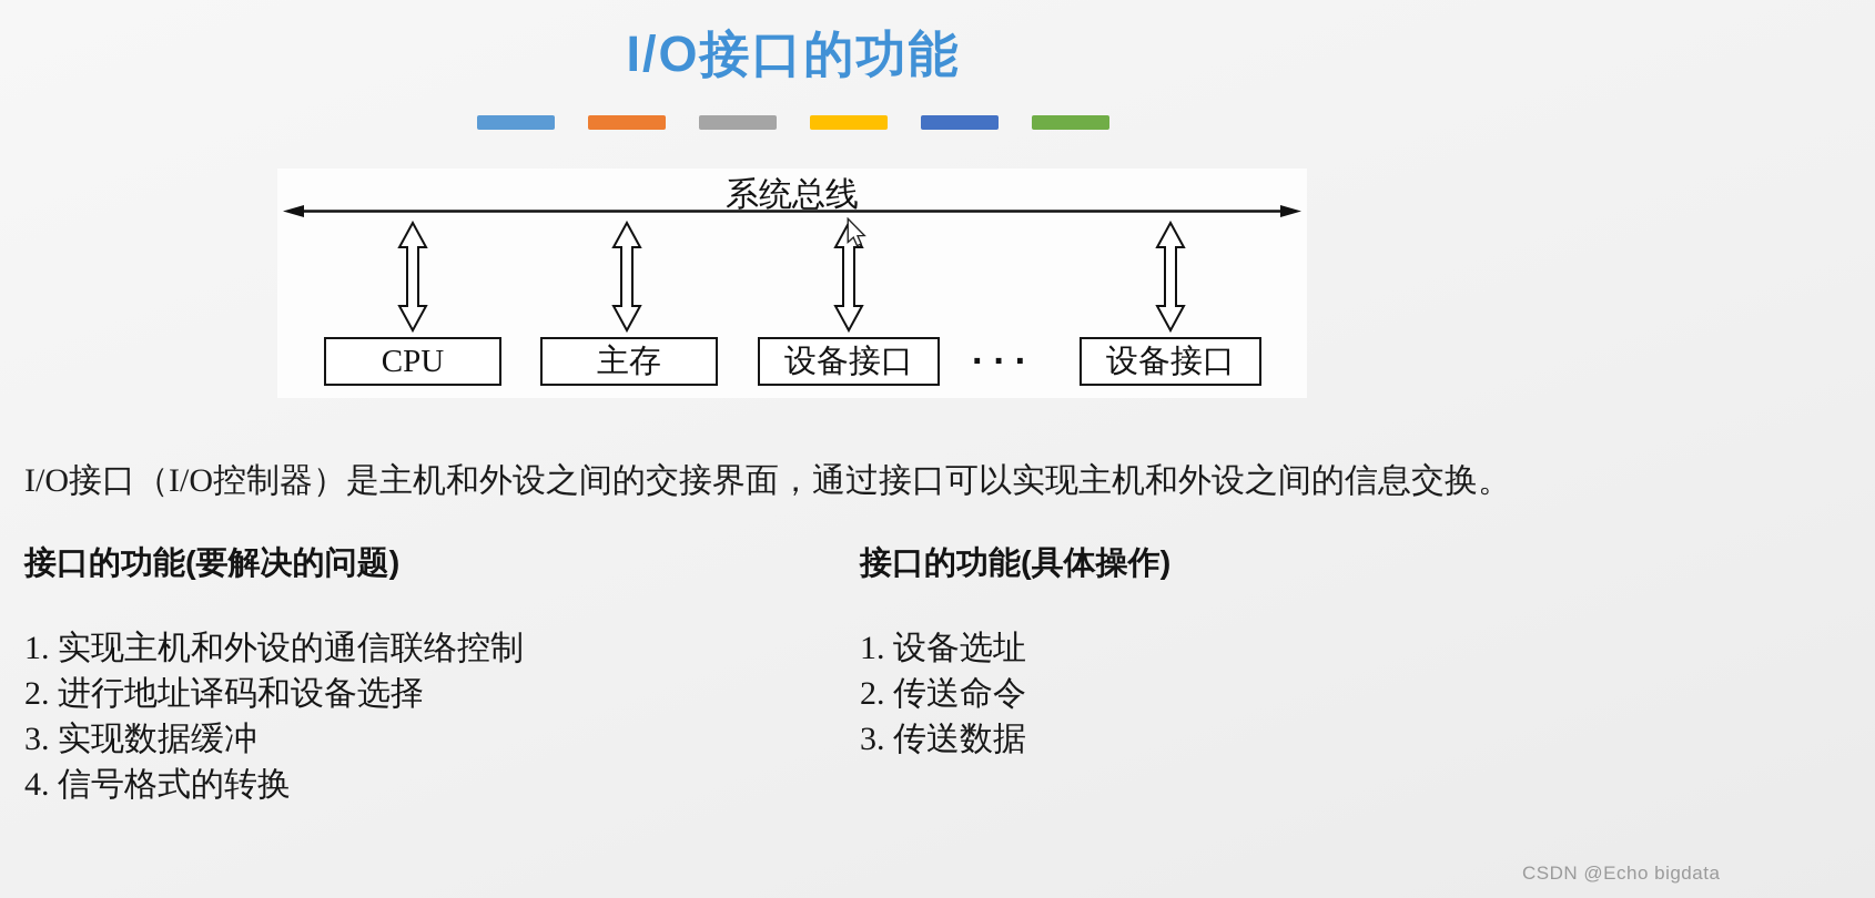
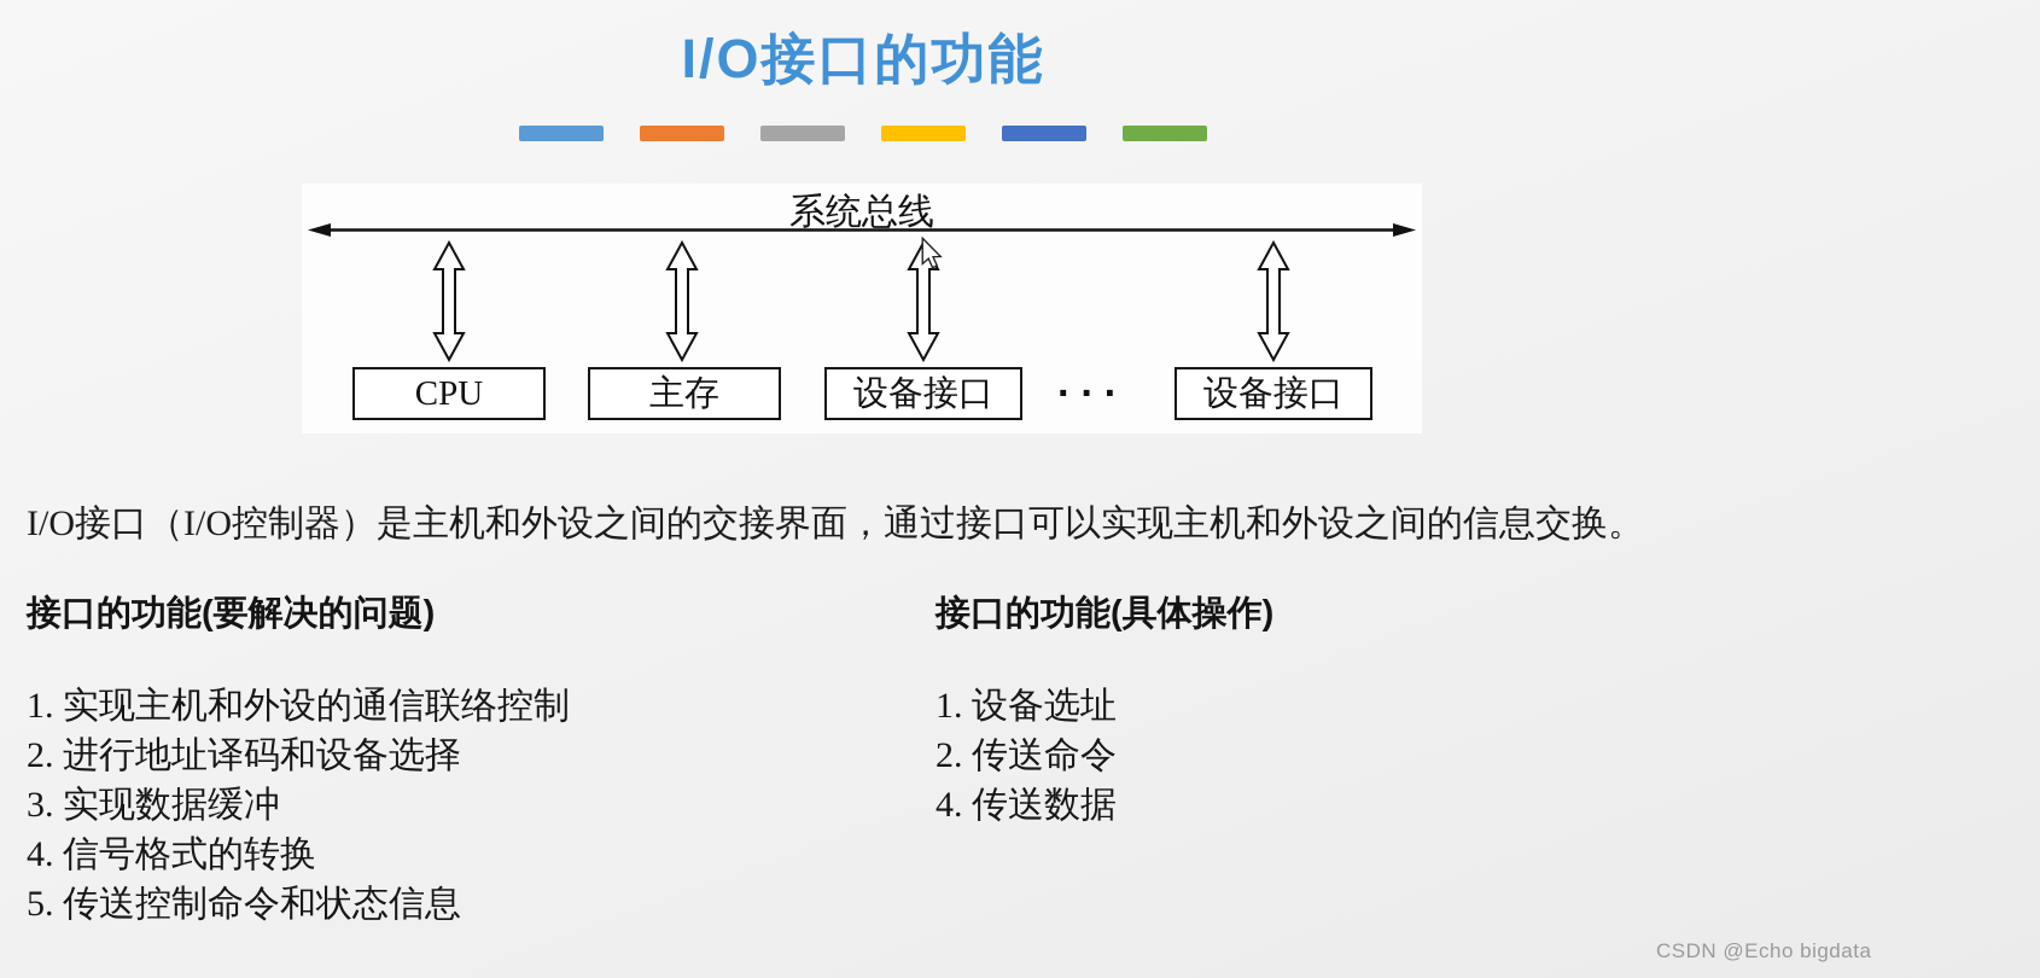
  I/O接口的功能
  系统总线
  CPU
  主存
  设备接口
  ···
  设备接口
  I/O接口（I/O控制器）是主机和外设之间的交接界面，通过接口可以实现主机和外设之间的信息交换。
  接口的功能(要解决的问题)
  1. 实现主机和外设的通信联络控制
  2. 进行地址译码和设备选择
  3. 实现数据缓冲
  4. 信号格式的转换
+ 5. 传送控制命令和状态信息
  接口的功能(具体操作)
  1. 设备选址
  2. 传送命令
- 3. 传送数据
+ 4. 传送数据
  CSDN @Echo bigdata
